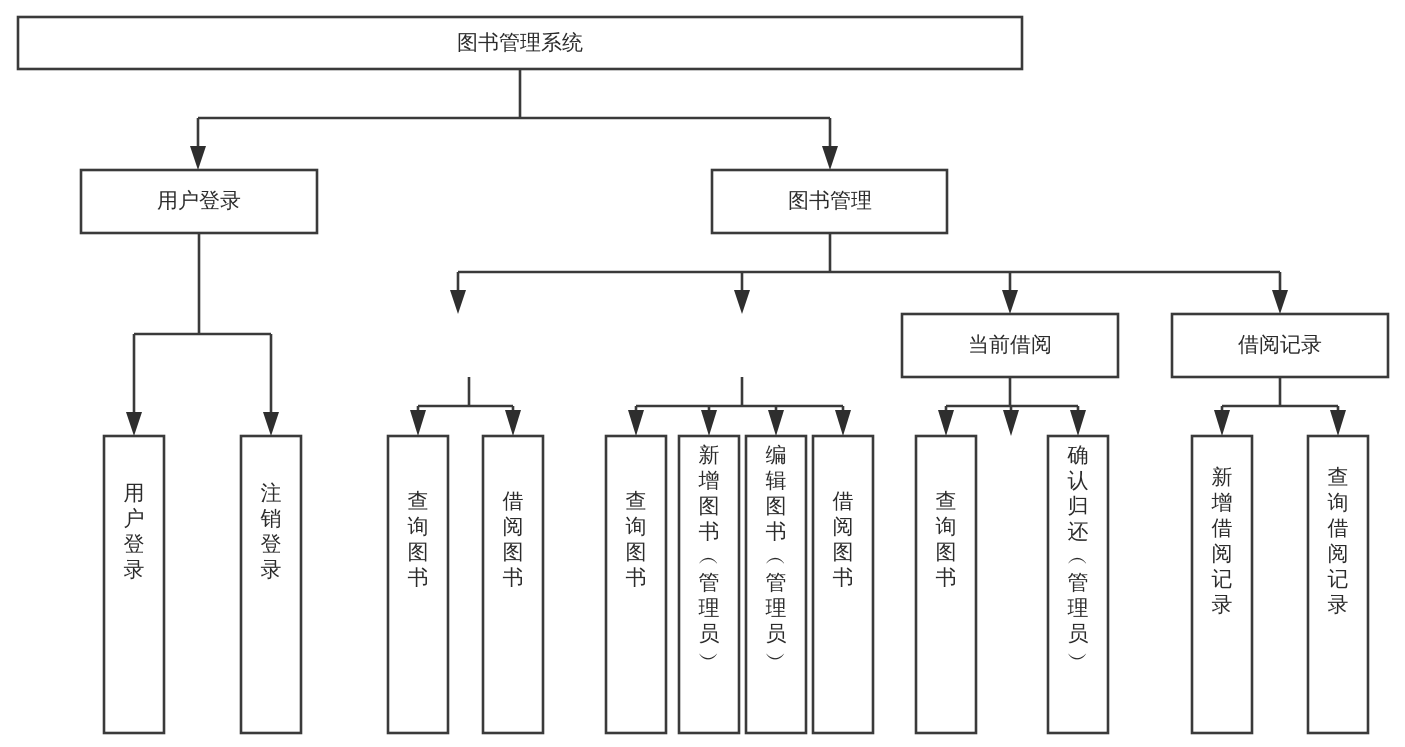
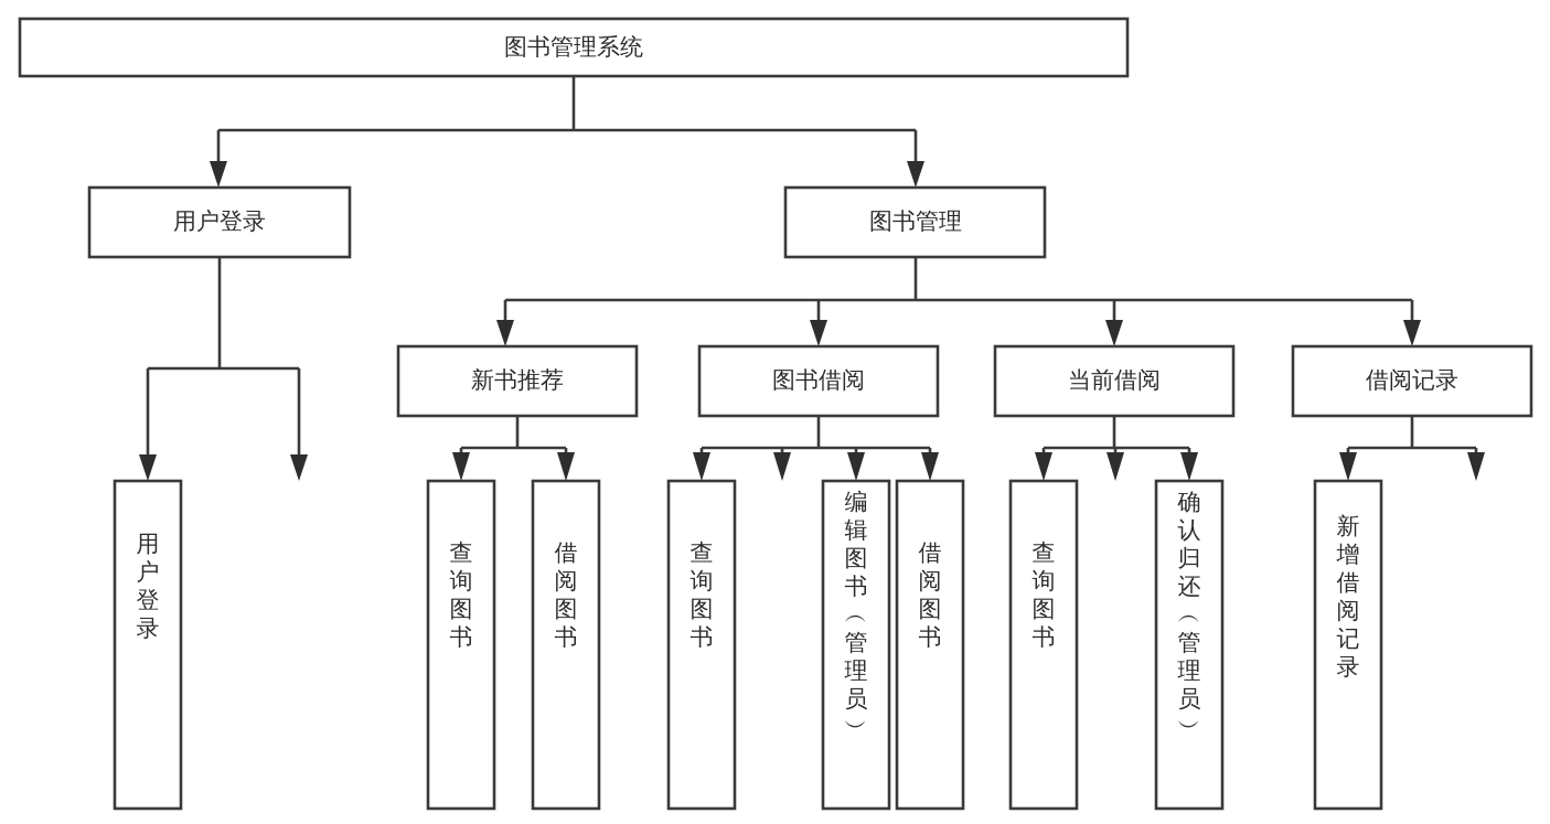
  图书管理系统
  用户登录
  图书管理
+ 新书推荐
+ 图书借阅
  当前借阅
  借阅记录
  用户登录
- 注销登录
  查询图书
  借阅图书
  查询图书
- 新增图书 ︵ 管理员 ︶
  编辑图书 ︵ 管理员 ︶
  借阅图书
  查询图书
  确认归还 ︵ 管理员 ︶
  新增借阅记录
- 查询借阅记录
